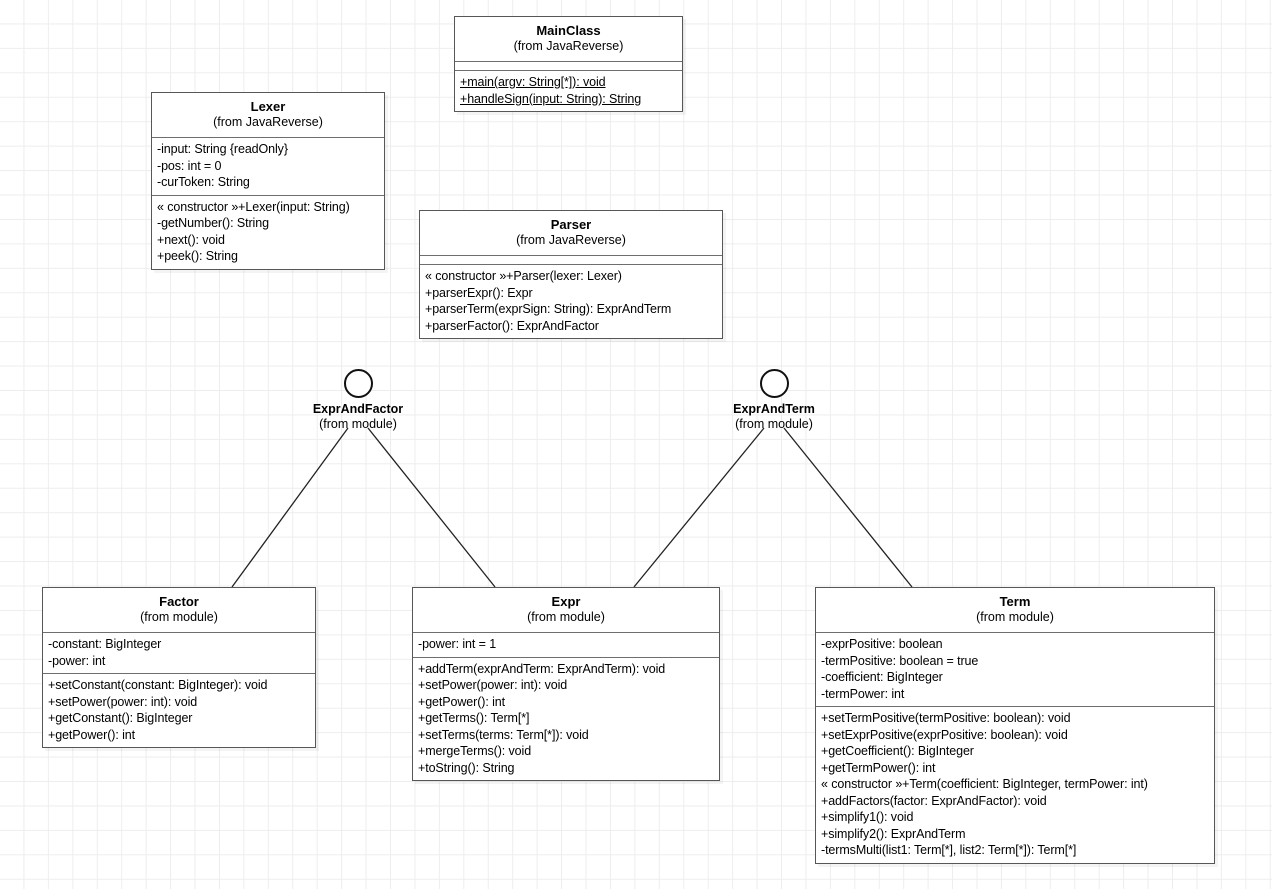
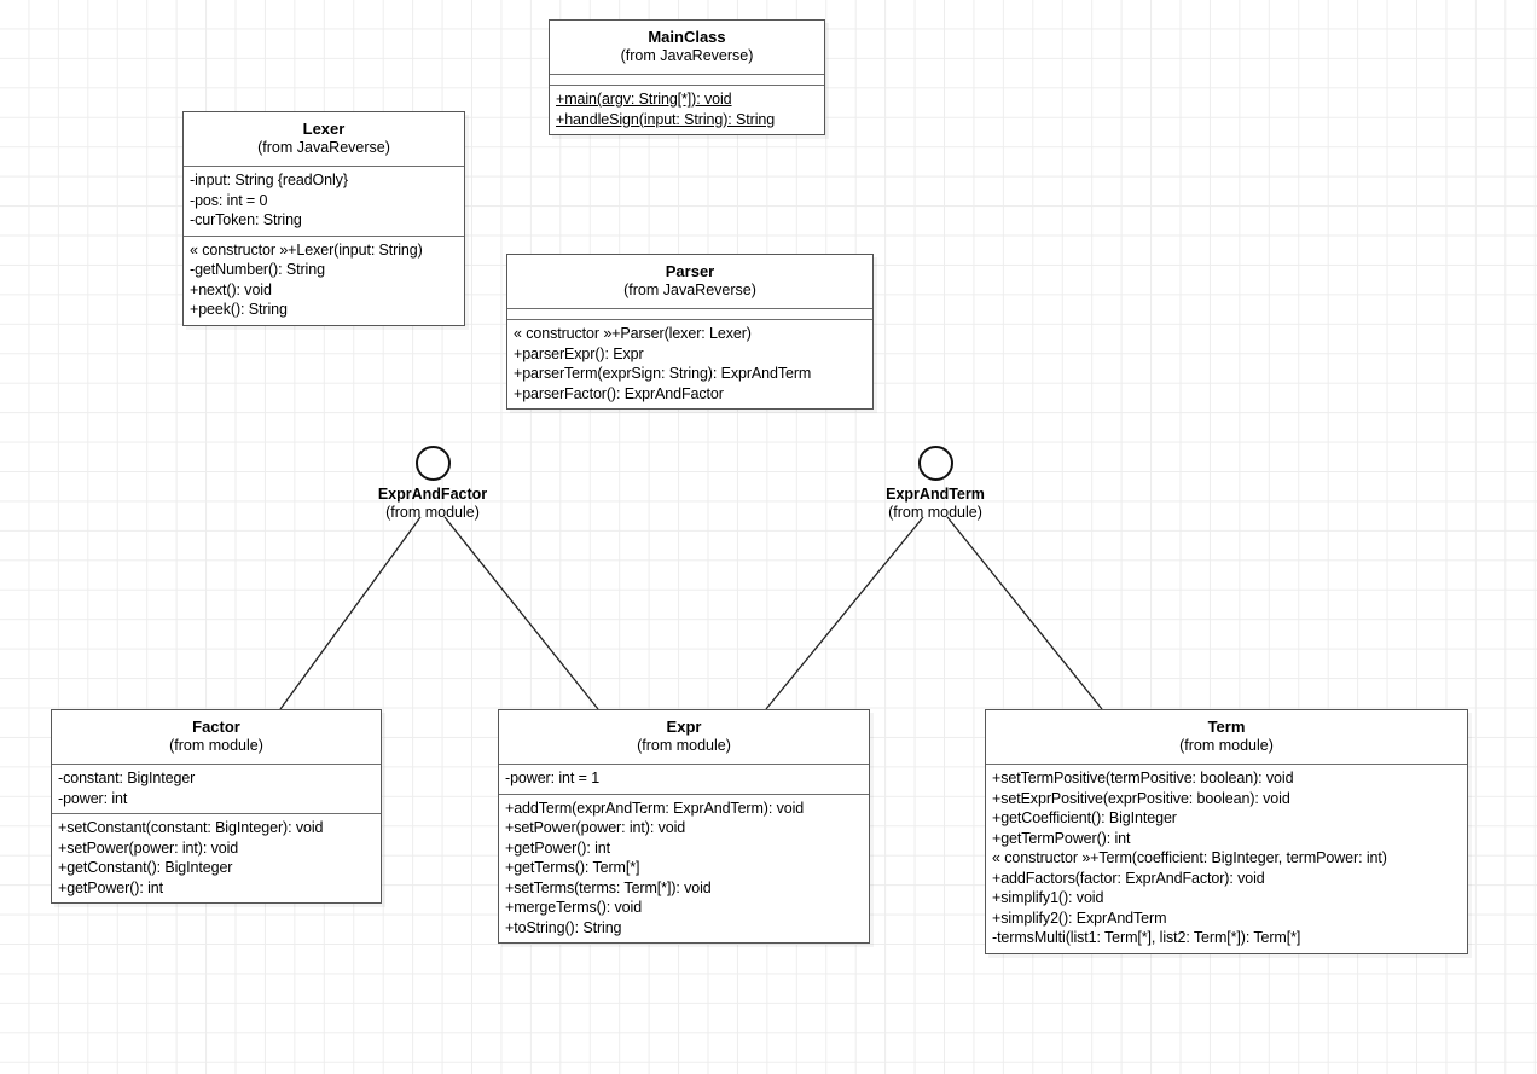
  MainClass
  (from JavaReverse)
  +main(argv: String[*]): void
  +handleSign(input: String): String
  Lexer
  (from JavaReverse)
  -input: String {readOnly}
  -pos: int = 0
  -curToken: String
  « constructor »+Lexer(input: String)
  -getNumber(): String
  +next(): void
  +peek(): String
  Parser
  (from JavaReverse)
  « constructor »+Parser(lexer: Lexer)
  +parserExpr(): Expr
  +parserTerm(exprSign: String): ExprAndTerm
  +parserFactor(): ExprAndFactor
  Factor
  (from module)
  -constant: BigInteger
  -power: int
  +setConstant(constant: BigInteger): void
  +setPower(power: int): void
  +getConstant(): BigInteger
  +getPower(): int
  Expr
  (from module)
  -power: int = 1
  +addTerm(exprAndTerm: ExprAndTerm): void
  +setPower(power: int): void
  +getPower(): int
  +getTerms(): Term[*]
  +setTerms(terms: Term[*]): void
  +mergeTerms(): void
  +toString(): String
  Term
  (from module)
- -exprPositive: boolean
- -termPositive: boolean = true
- -coefficient: BigInteger
- -termPower: int
  +setTermPositive(termPositive: boolean): void
  +setExprPositive(exprPositive: boolean): void
  +getCoefficient(): BigInteger
  +getTermPower(): int
  « constructor »+Term(coefficient: BigInteger, termPower: int)
  +addFactors(factor: ExprAndFactor): void
  +simplify1(): void
  +simplify2(): ExprAndTerm
  -termsMulti(list1: Term[*], list2: Term[*]): Term[*]
  ExprAndFactor
  (from module)
  ExprAndTerm
  (from module)
